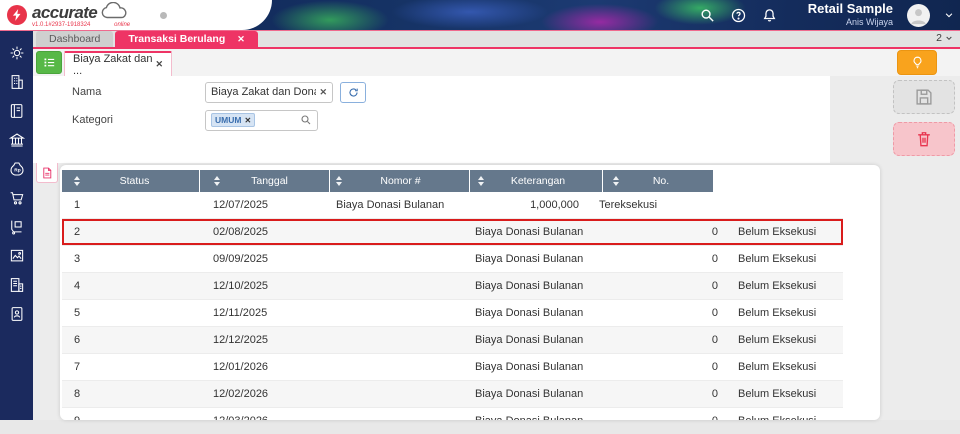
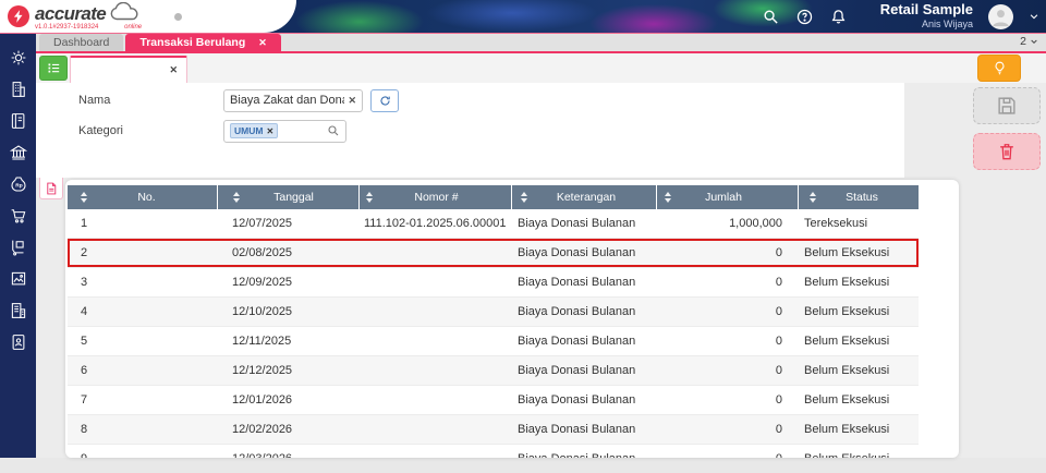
  accurate
  Retail Sample
  Anis Wijaya
  Dashboard
  Transaksi Berulang
  ✕
  2
- Biaya Zakat dan ...
  ✕
  Nama
  ✕
  Kategori
  UMUM
  ✕
- Status
+ No.
  Tanggal
  Nomor #
  Keterangan
+ Jumlah
- No.
+ Status
  1
  12/07/2025
+ 111.102-01.2025.06.00001
  Biaya Donasi Bulanan
  1,000,000
  Tereksekusi
  2
  02/08/2025
  Biaya Donasi Bulanan
  0
  Belum Eksekusi
  3
- 09/09/2025
+ 12/09/2025
  Biaya Donasi Bulanan
  0
  Belum Eksekusi
  4
  12/10/2025
  Biaya Donasi Bulanan
  0
  Belum Eksekusi
  5
  12/11/2025
  Biaya Donasi Bulanan
  0
  Belum Eksekusi
  6
  12/12/2025
  Biaya Donasi Bulanan
  0
  Belum Eksekusi
  7
  12/01/2026
  Biaya Donasi Bulanan
  0
  Belum Eksekusi
  8
  12/02/2026
  Biaya Donasi Bulanan
  0
  Belum Eksekusi
